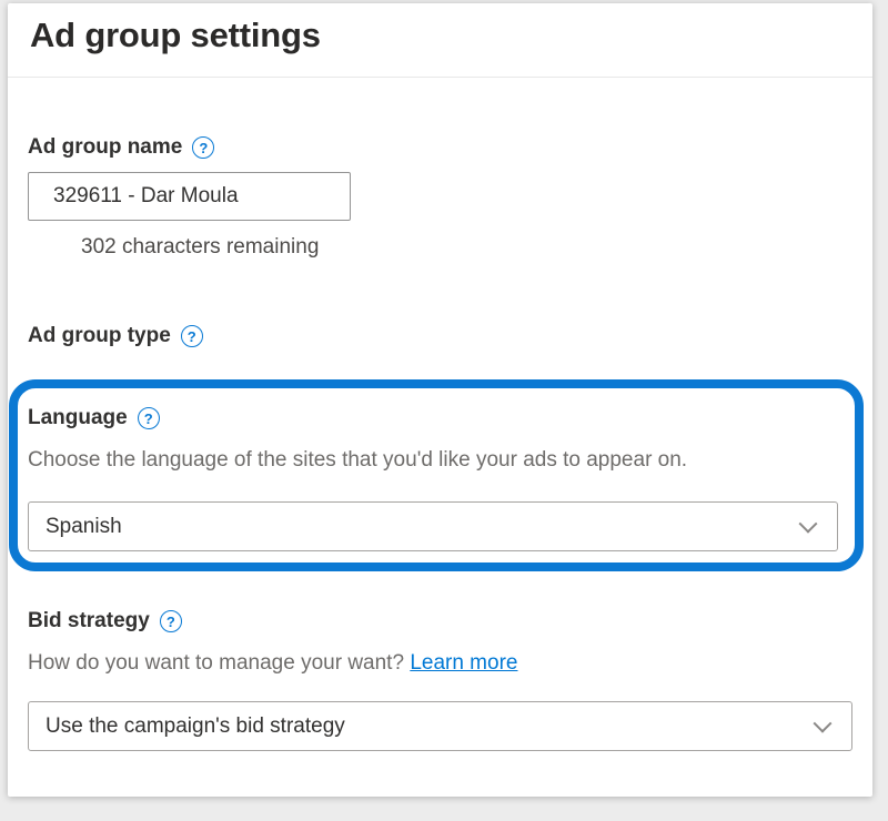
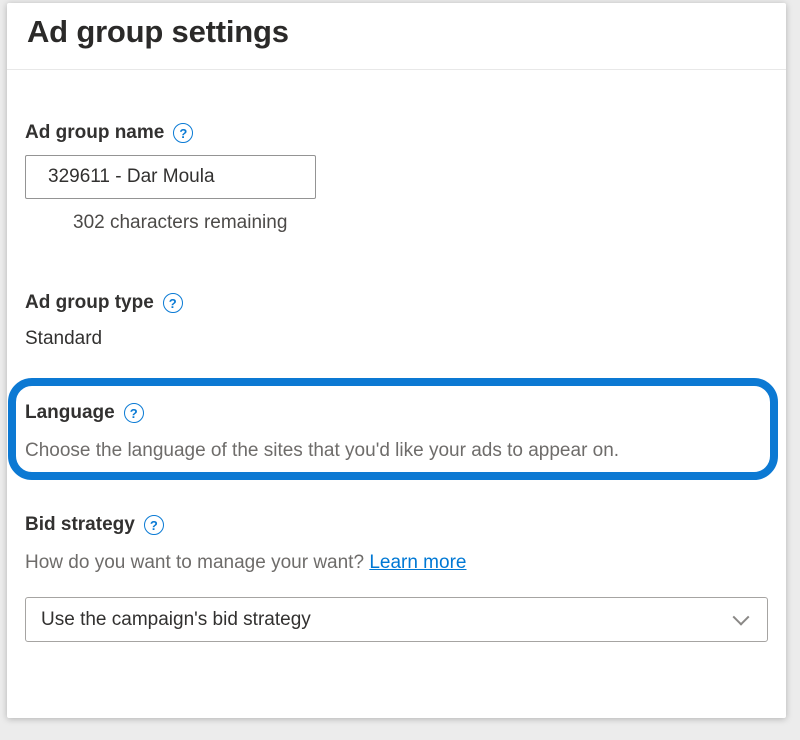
  Ad group settings
  Ad group name
  ?
  329611 - Dar Moula
  302 characters remaining
  Ad group type
  ?
+ Standard
  Language
  ?
  Choose the language of the sites that you'd like your ads to appear on.
- Spanish
  Bid strategy
  ?
  How do you want to manage your want? Learn more
  Use the campaign's bid strategy
